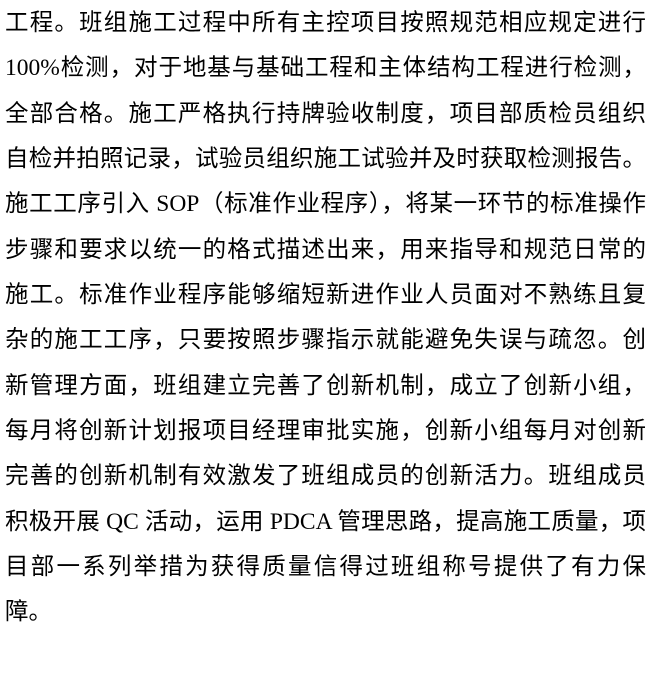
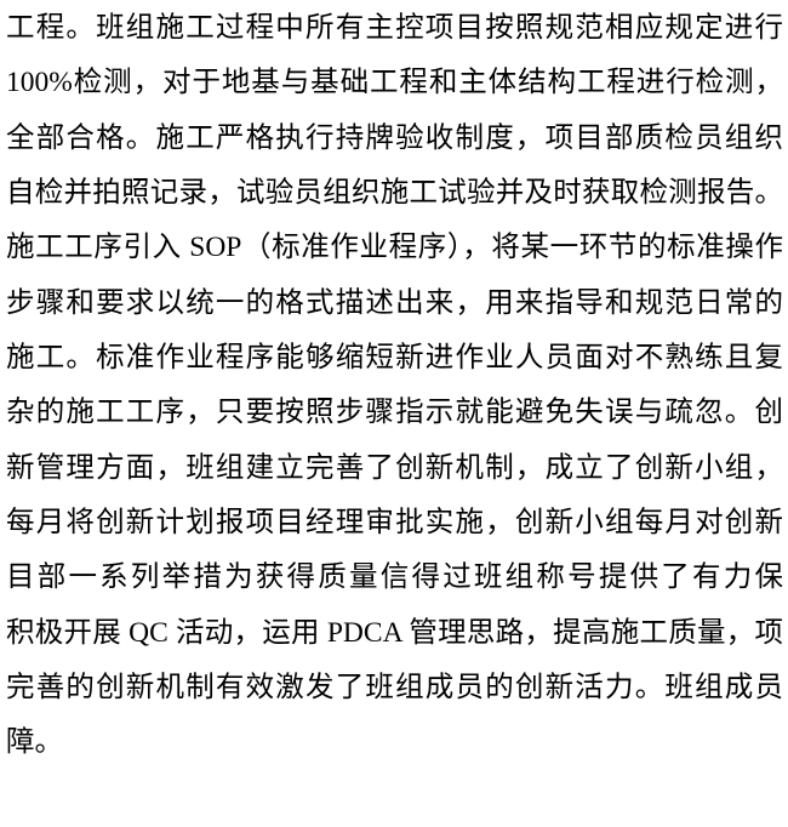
  工程。班组施工过程中所有主控项目按照规范相应规定进行
  100%检测，对于地基与基础工程和主体结构工程进行检测，
  全部合格。施工严格执行持牌验收制度，项目部质检员组织
  自检并拍照记录，试验员组织施工试验并及时获取检测报告。
  施工工序引入 SOP（标准作业程序），将某一环节的标准操作
  步骤和要求以统一的格式描述出来，用来指导和规范日常的
  施工。标准作业程序能够缩短新进作业人员面对不熟练且复
  杂的施工工序，只要按照步骤指示就能避免失误与疏忽。创
  新管理方面，班组建立完善了创新机制，成立了创新小组，
  每月将创新计划报项目经理审批实施，创新小组每月对创新
- 完善的创新机制有效激发了班组成员的创新活力。班组成员
+ 目部一系列举措为获得质量信得过班组称号提供了有力保
  积极开展 QC 活动，运用 PDCA 管理思路，提高施工质量，项
- 目部一系列举措为获得质量信得过班组称号提供了有力保
+ 完善的创新机制有效激发了班组成员的创新活力。班组成员
  障。
